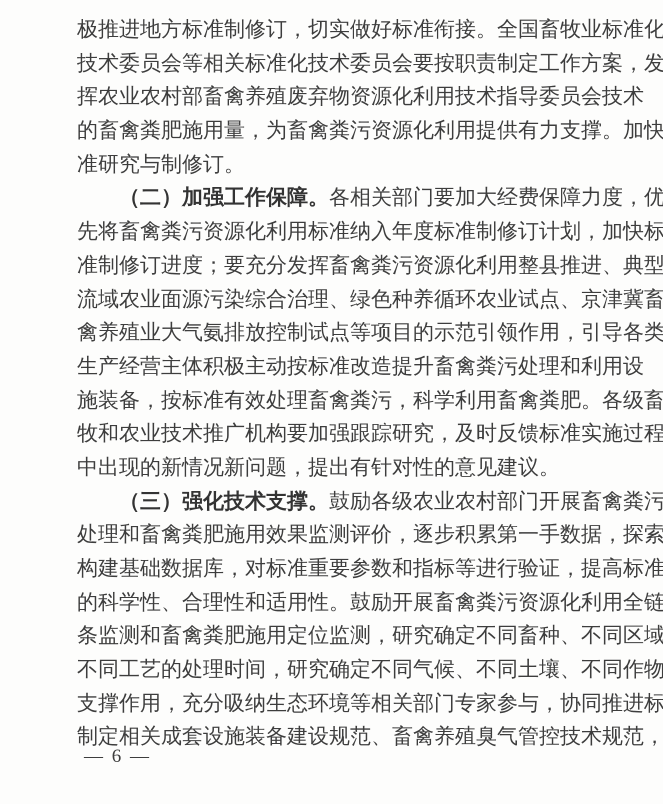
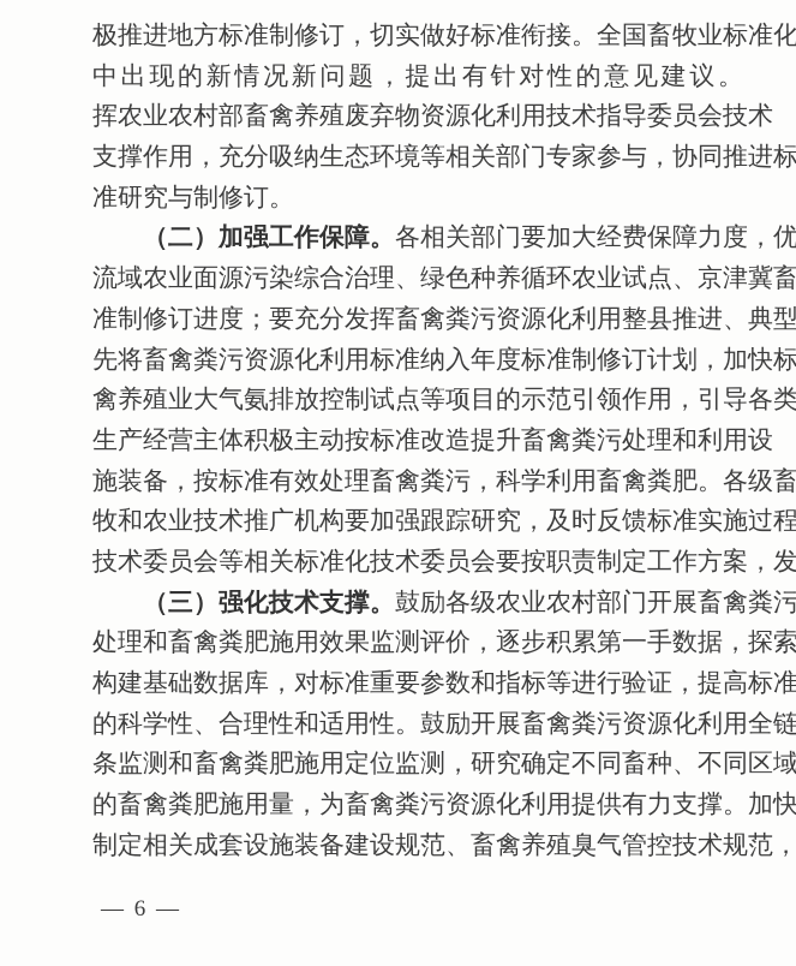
  极推进地方标准制修订，切实做好标准衔接。全国畜牧业标准化
- 技术委员会等相关标准化技术委员会要按职责制定工作方案，发
+ 中出现的新情况新问题，提出有针对性的意见建议。
  挥农业农村部畜禽养殖废弃物资源化利用技术指导委员会技术
- 的畜禽粪肥施用量，为畜禽粪污资源化利用提供有力支撑。加快
+ 支撑作用，充分吸纳生态环境等相关部门专家参与，协同推进标
  准研究与制修订。
  （二）加强工作保障。各相关部门要加大经费保障力度，优
- 先将畜禽粪污资源化利用标准纳入年度标准制修订计划，加快标
+ 流域农业面源污染综合治理、绿色种养循环农业试点、京津冀畜
  准制修订进度；要充分发挥畜禽粪污资源化利用整县推进、典型
- 流域农业面源污染综合治理、绿色种养循环农业试点、京津冀畜
+ 先将畜禽粪污资源化利用标准纳入年度标准制修订计划，加快标
  禽养殖业大气氨排放控制试点等项目的示范引领作用，引导各类
  生产经营主体积极主动按标准改造提升畜禽粪污处理和利用设
  施装备，按标准有效处理畜禽粪污，科学利用畜禽粪肥。各级畜
  牧和农业技术推广机构要加强跟踪研究，及时反馈标准实施过程
- 中出现的新情况新问题，提出有针对性的意见建议。
+ 技术委员会等相关标准化技术委员会要按职责制定工作方案，发
  （三）强化技术支撑。鼓励各级农业农村部门开展畜禽粪污
  处理和畜禽粪肥施用效果监测评价，逐步积累第一手数据，探索
  构建基础数据库，对标准重要参数和指标等进行验证，提高标准
  的科学性、合理性和适用性。鼓励开展畜禽粪污资源化利用全链
  条监测和畜禽粪肥施用定位监测，研究确定不同畜种、不同区域
- 不同工艺的处理时间，研究确定不同气候、不同土壤、不同作物
- 支撑作用，充分吸纳生态环境等相关部门专家参与，协同推进标
+ 的畜禽粪肥施用量，为畜禽粪污资源化利用提供有力支撑。加快
  制定相关成套设施装备建设规范、畜禽养殖臭气管控技术规范，
  — 6 —
